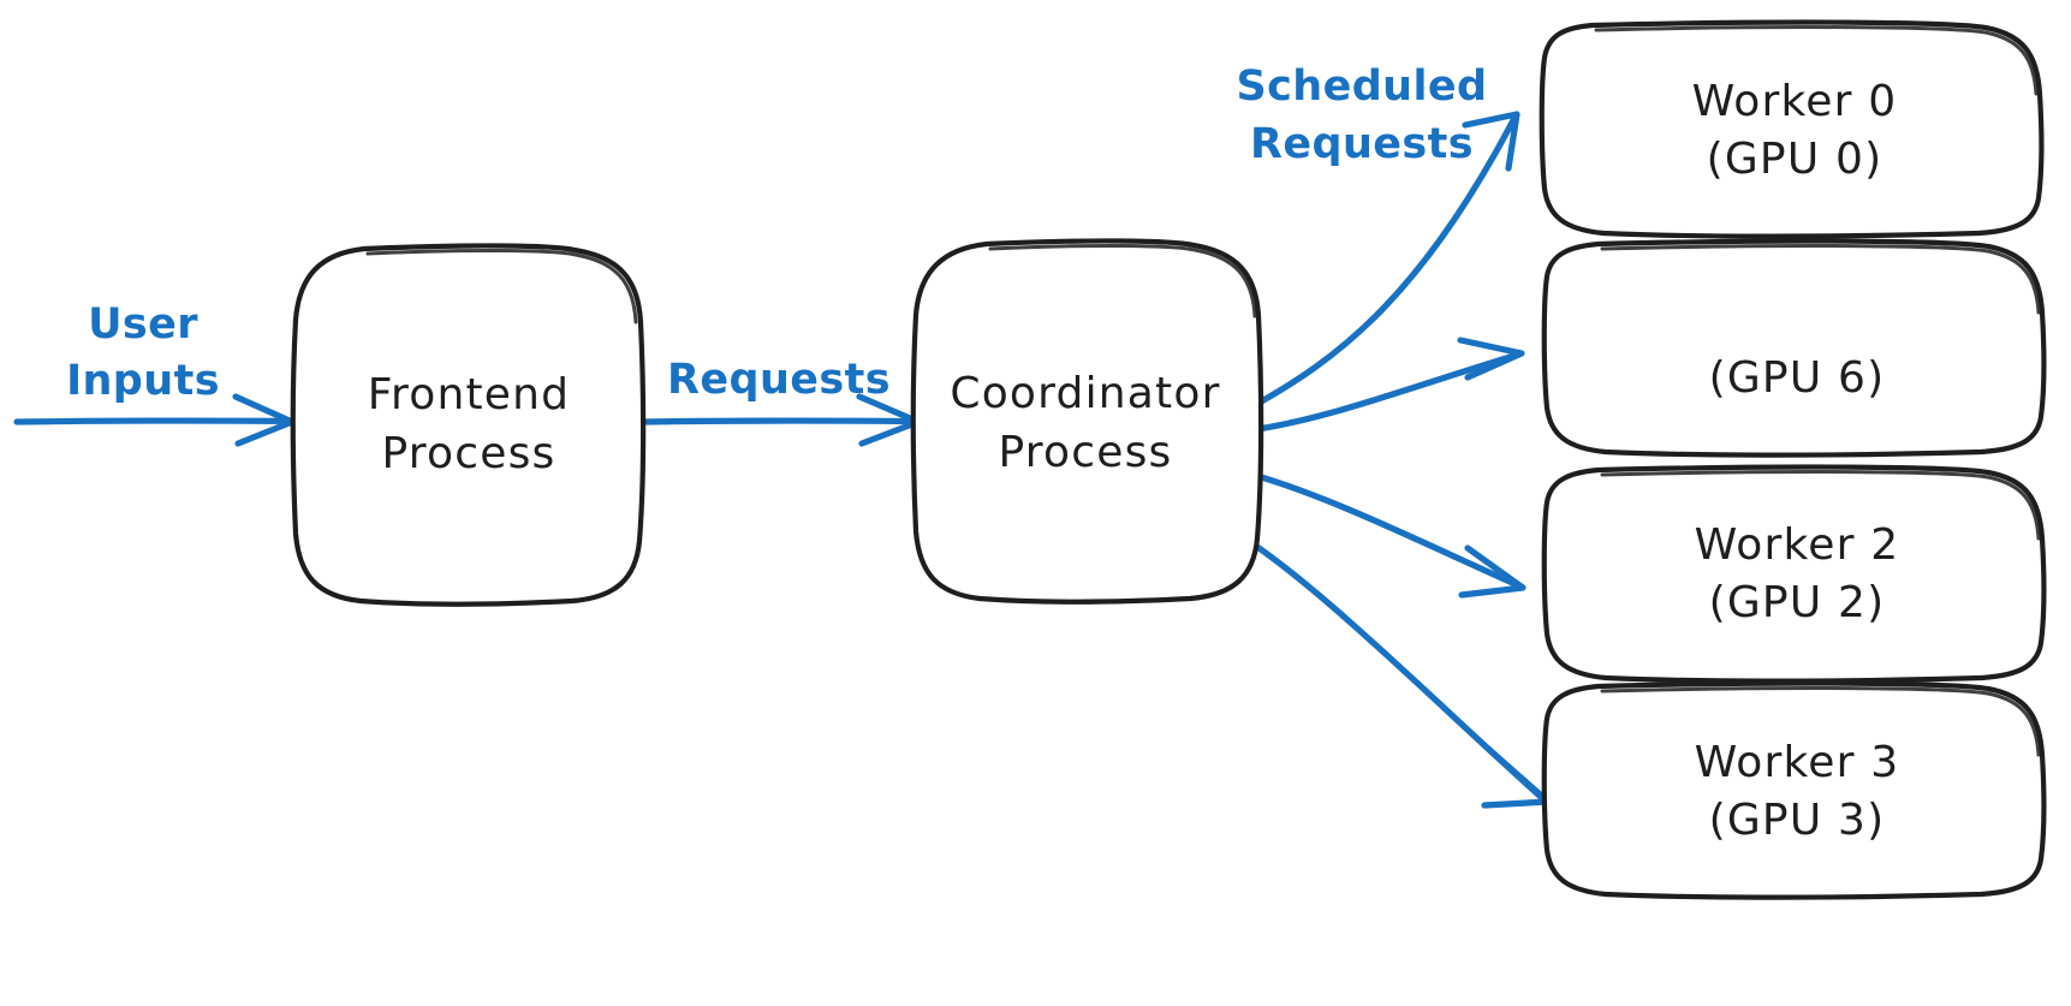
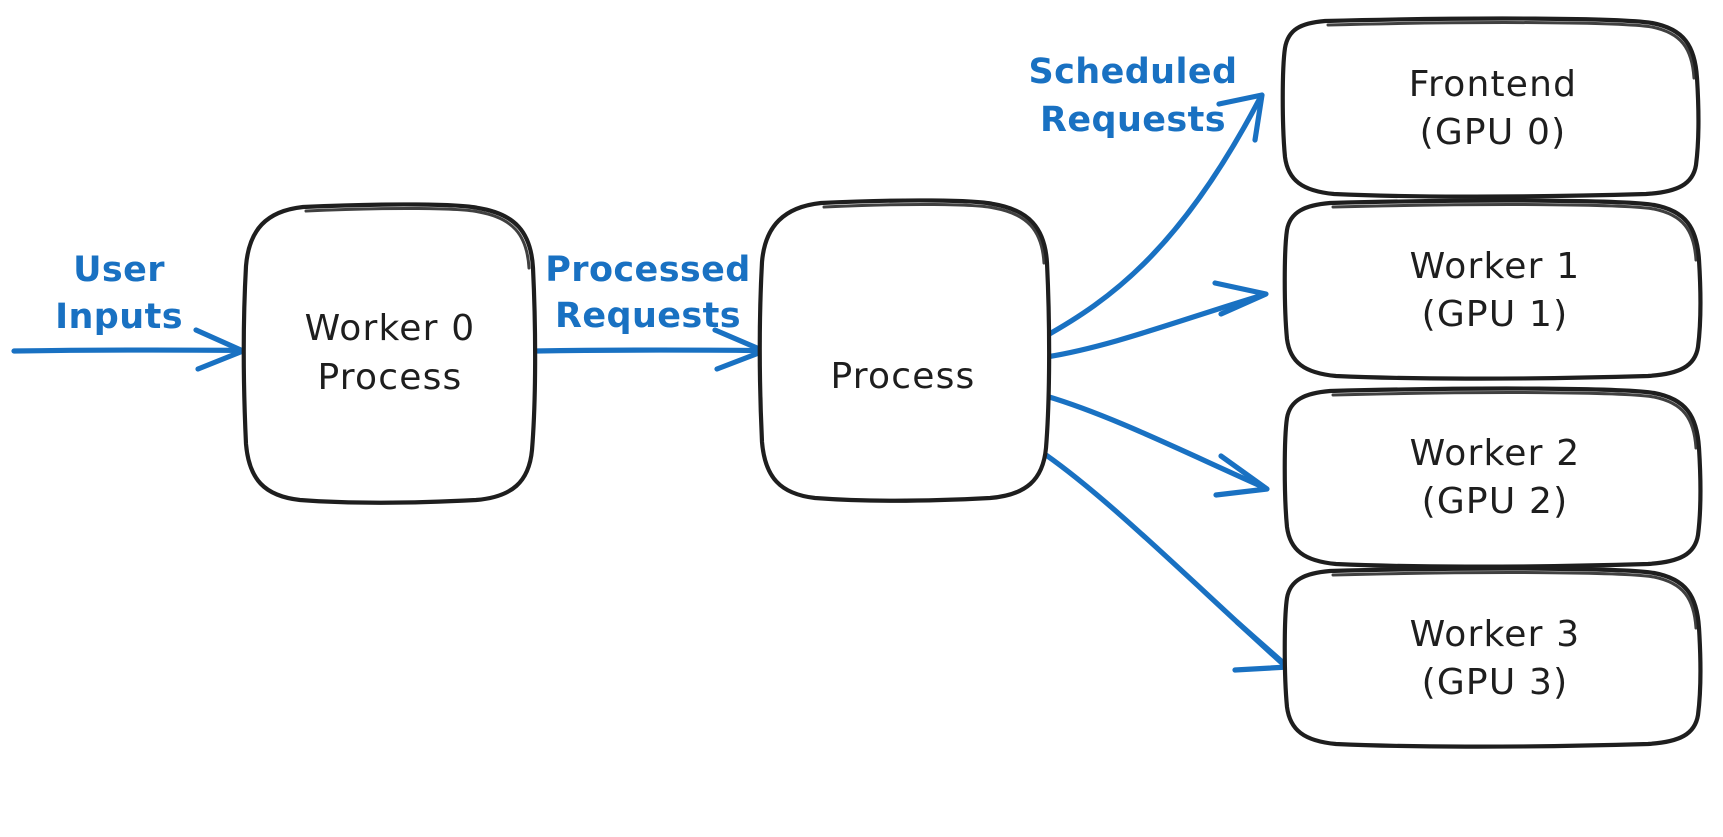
- Frontend
+ Worker 0
  Process
- Coordinator
  Process
- Worker 0
+ Frontend
  (GPU 0)
+ Worker 1
- (GPU 6)
+ (GPU 1)
  Worker 2
  (GPU 2)
  Worker 3
  (GPU 3)
  User
  Inputs
+ Processed
  Requests
  Scheduled
  Requests
